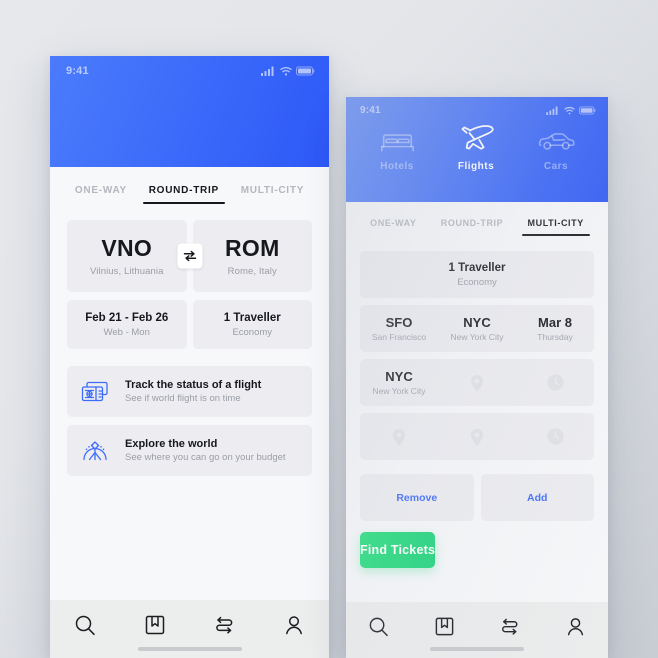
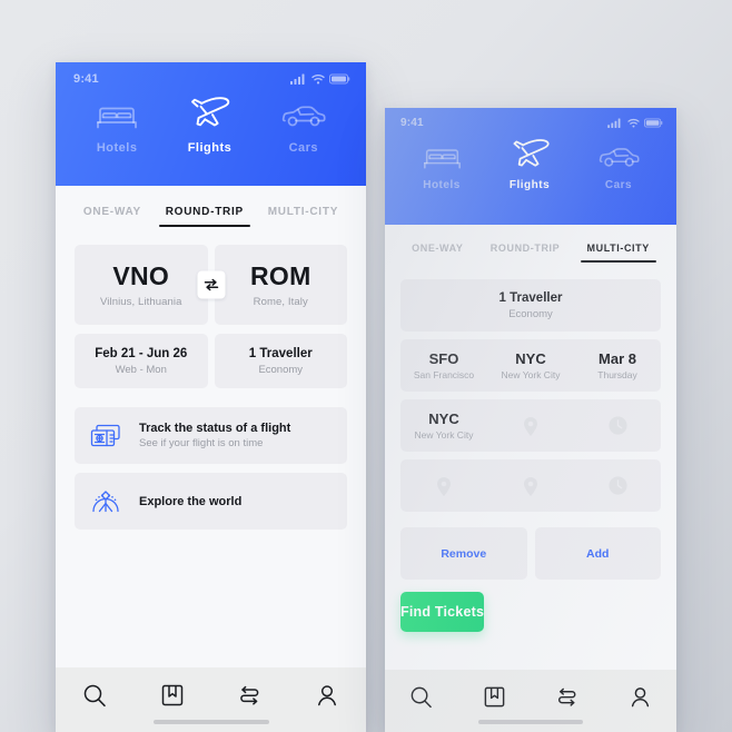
  9:41
+ Hotels
+ Flights
+ Cars
  ONE-WAY
  ROUND-TRIP
  MULTI-CITY
  VNO
  Vilnius, Lithuania
  ROM
  Rome, Italy
- Feb 21 - Feb 26
+ Feb 21 - Jun 26
  Web - Mon
  1 Traveller
  Economy
  Track the status of a flight
- See if world flight is on time
+ See if your flight is on time
  Explore the world
- See where you can go on your budget
